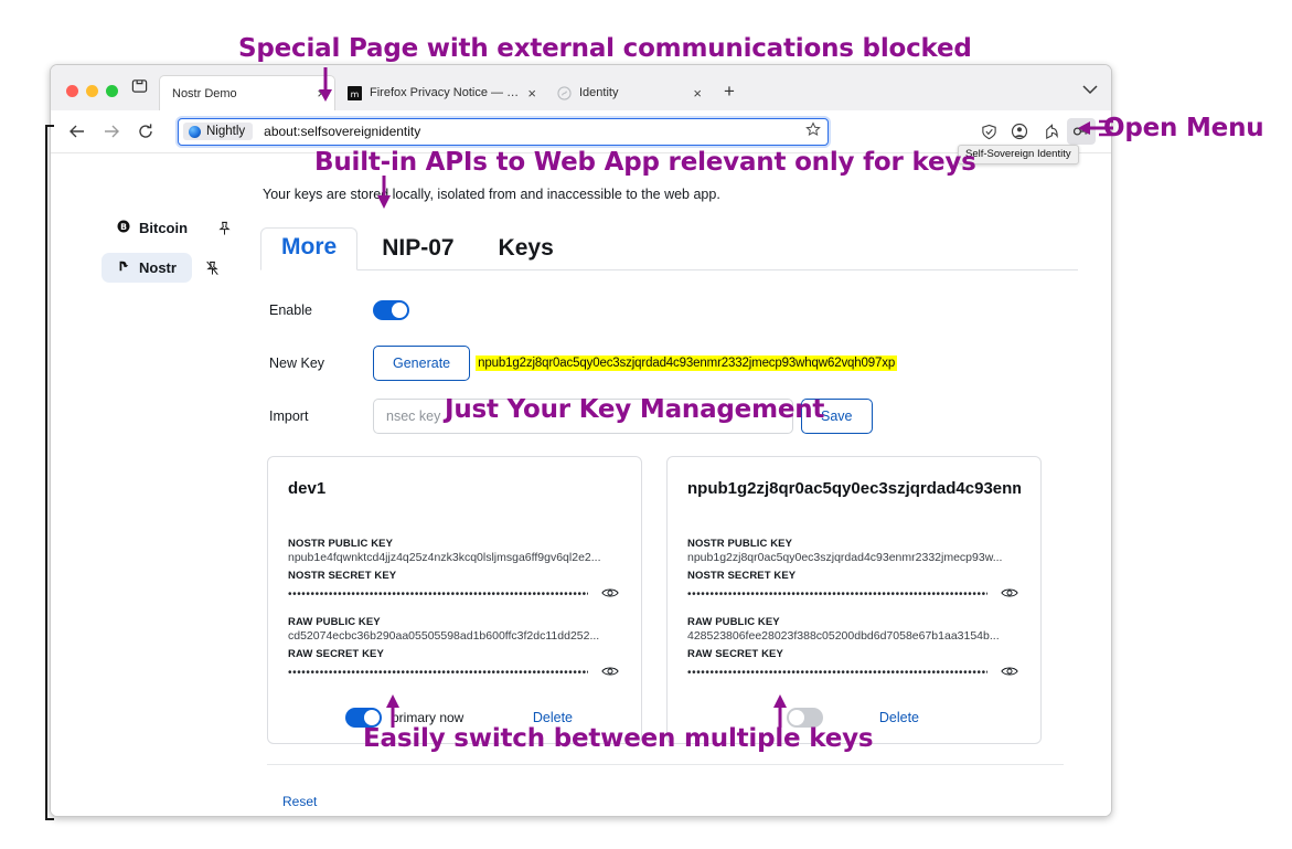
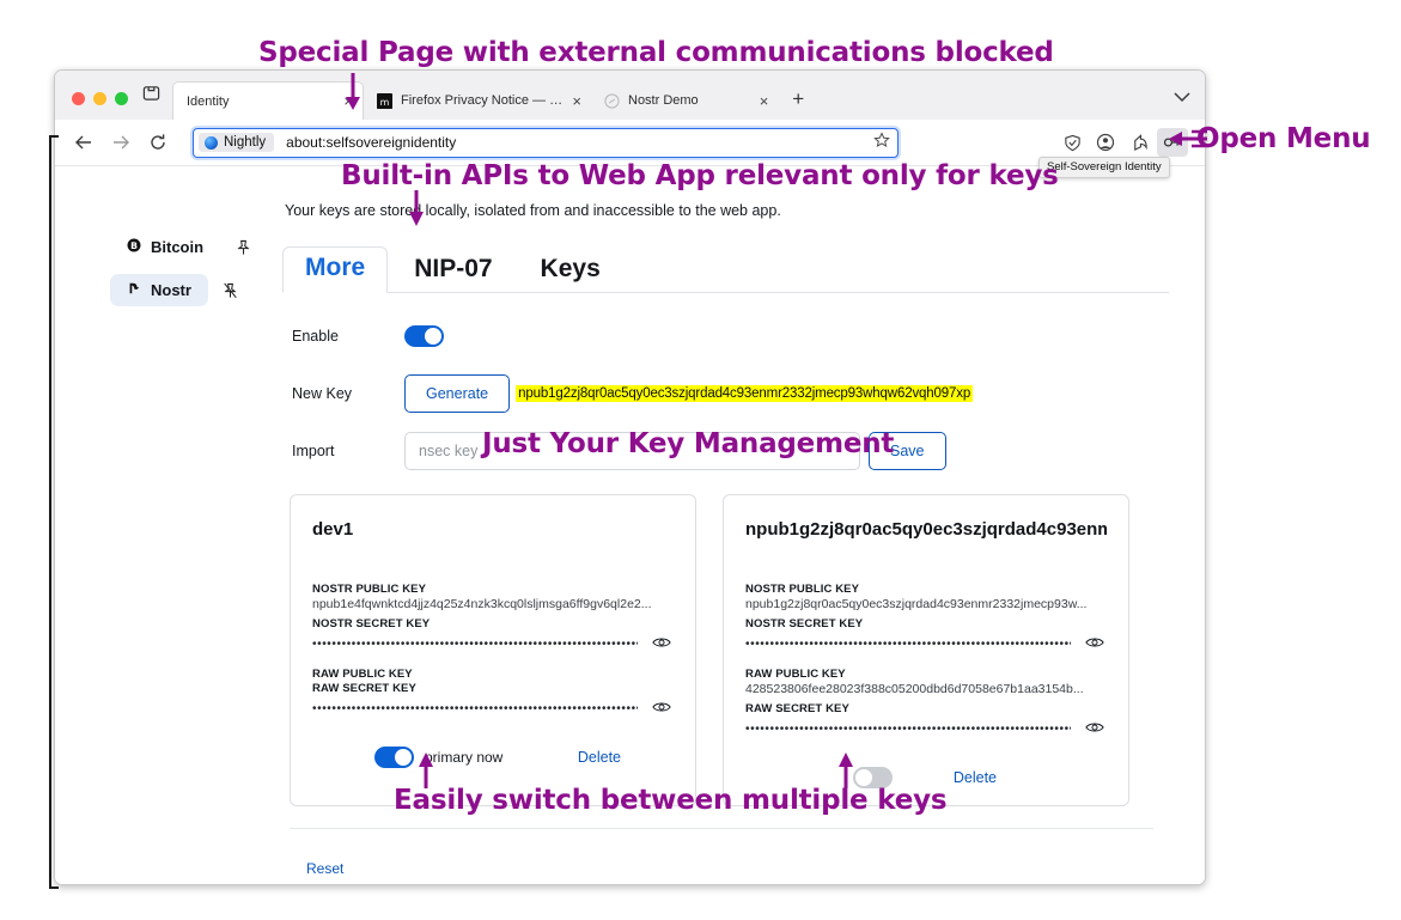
  Special Page with external communications blocked
  Built-in APIs to Web App relevant only for keys
  Open Menu
  Just Your Key Management
  Easily switch between multiple keys
- Nostr Demo
+ Identity
  m
  Firefox Privacy Notice — Mo
  ×
- Identity
+ Nostr Demo
  ×
  +
  Nightly
  about:selfsovereignidentity
  B
  Bitcoin
  Nostr
  Your keys are store locally, isolated from and inaccessible to the web app.
  More
  NIP-07
  Keys
  Enable
  New Key
  Generate
  npub1g2zj8qr0ac5qy0ec3szjqrdad4c93enmr2332jmecp93whqw62vqh097xp
  Import
  nsec key
  Save
  dev1
  NOSTR PUBLIC KEY
  npub1e4fqwnktcd4jjz4q25z4nzk3kcq0lsljmsga6ff9gv6ql2e2...
  NOSTR SECRET KEY
  ••••••••••••••••••••••••••••••••••••••••••••••••••••••••••••••••••
  RAW PUBLIC KEY
- cd52074ecbc36b290aa05505598ad1b600ffc3f2dc11dd252...
  RAW SECRET KEY
  ••••••••••••••••••••••••••••••••••••••••••••••••••••••••••••••••••
  primary now
  Delete
  npub1g2zj8qr0ac5qy0ec3szjqrdad4c93enm
  NOSTR PUBLIC KEY
  npub1g2zj8qr0ac5qy0ec3szjqrdad4c93enmr2332jmecp93w...
  NOSTR SECRET KEY
  ••••••••••••••••••••••••••••••••••••••••••••••••••••••••••••••••••
  RAW PUBLIC KEY
  428523806fee28023f388c05200dbd6d7058e67b1aa3154b...
  RAW SECRET KEY
  ••••••••••••••••••••••••••••••••••••••••••••••••••••••••••••••••••
  Delete
  Reset
  Self-Sovereign Identity
